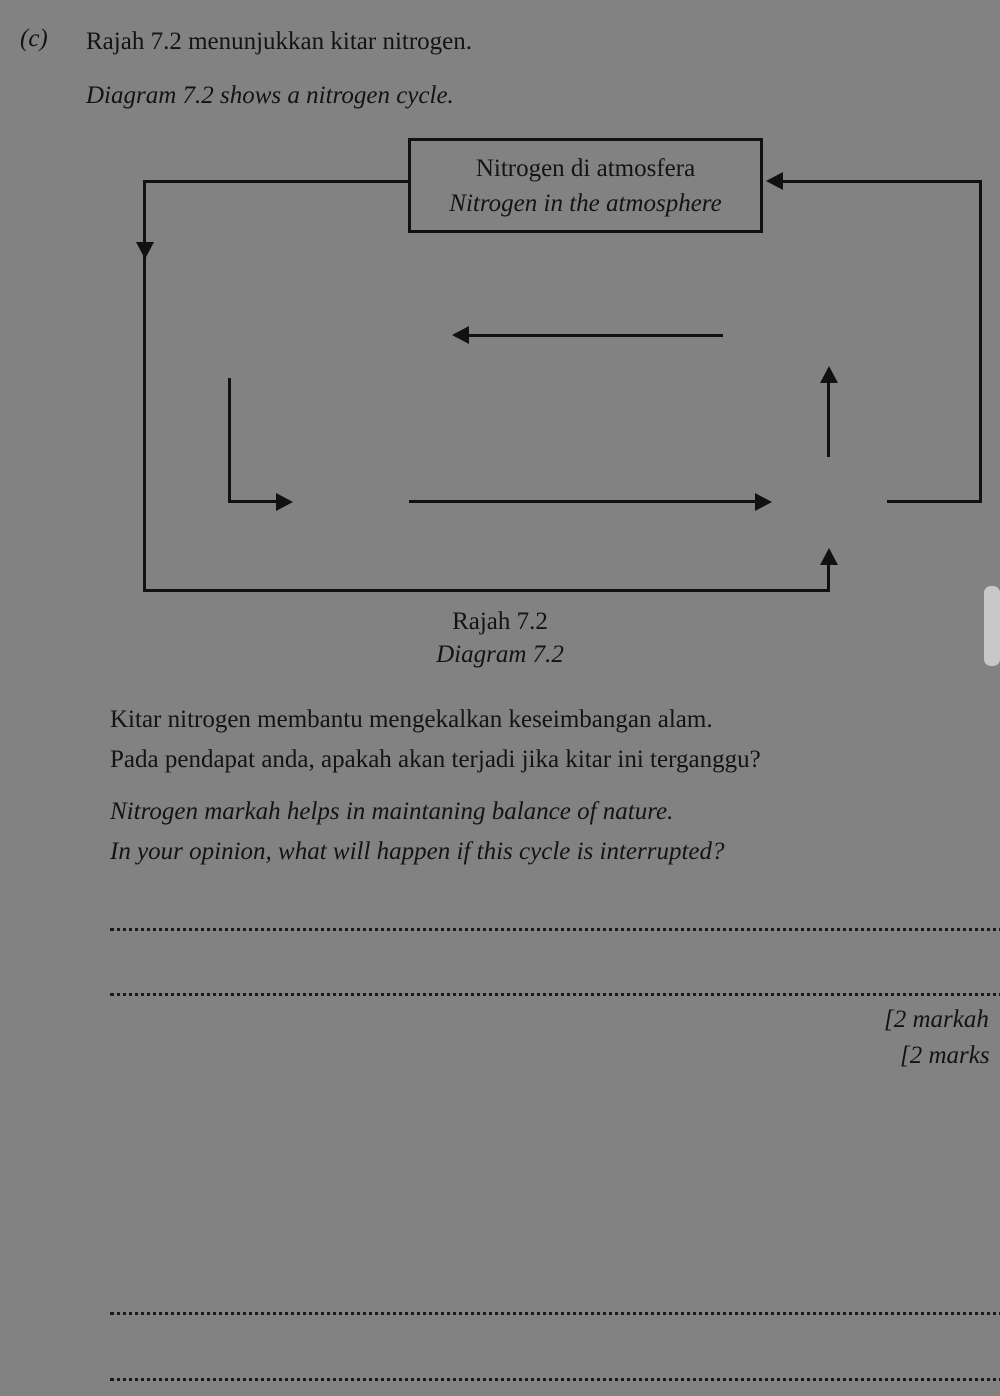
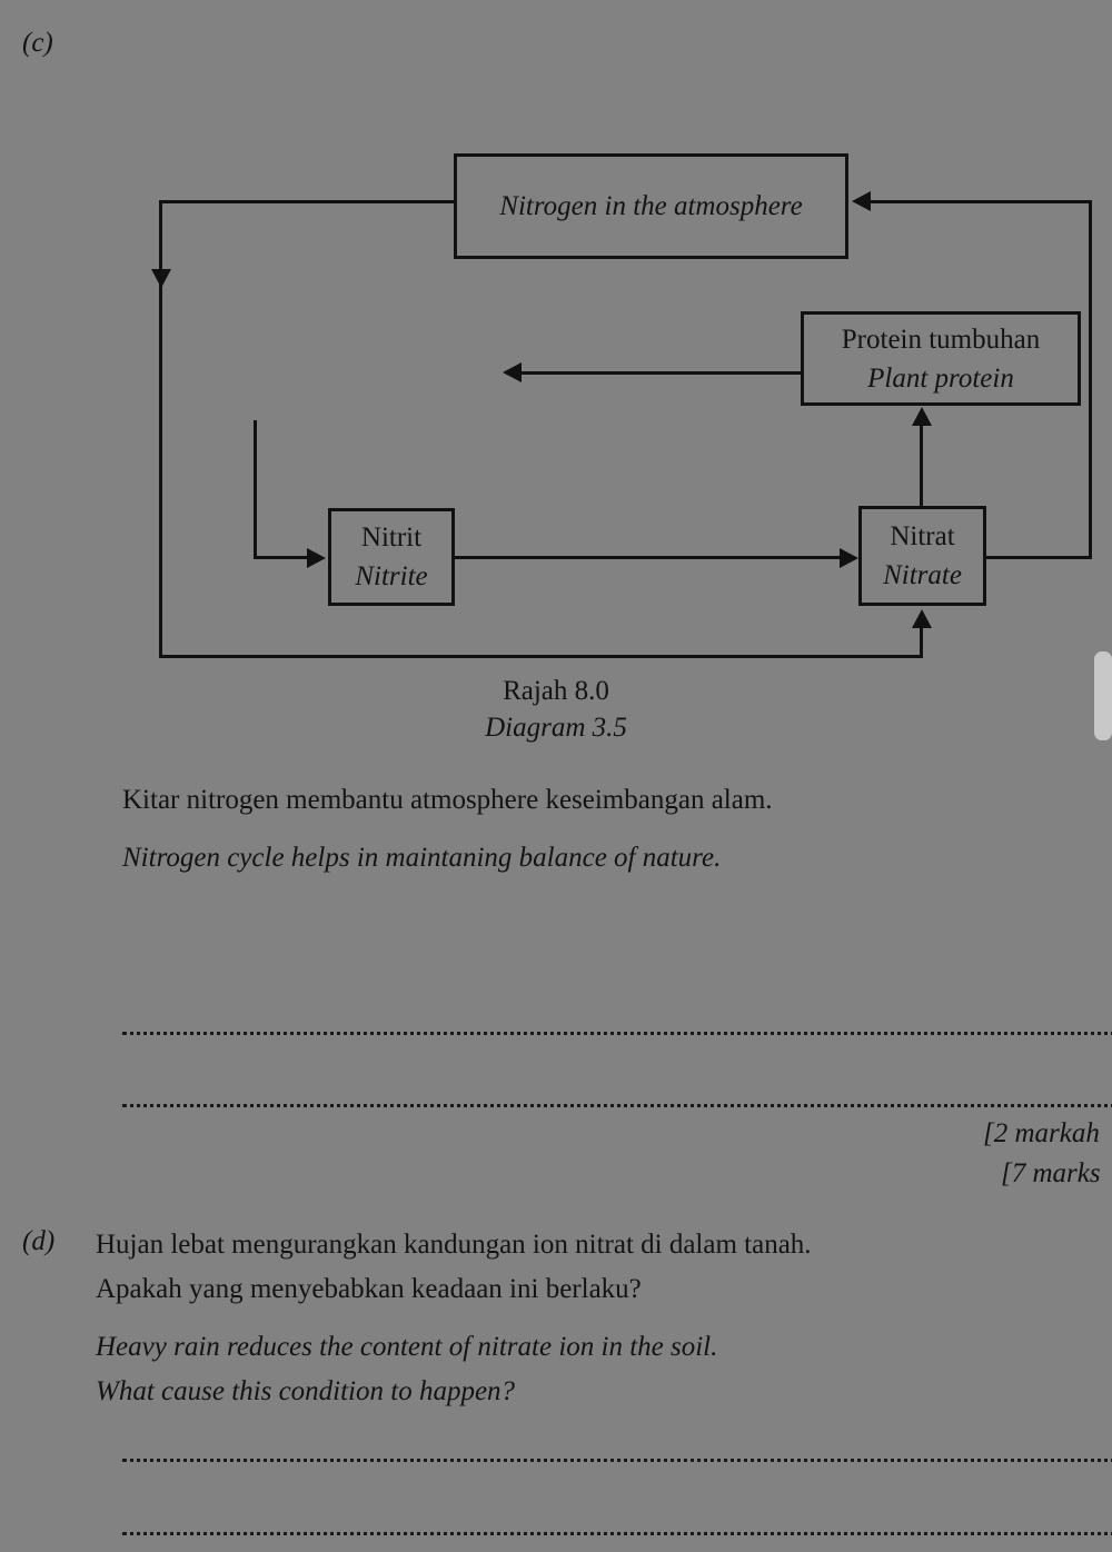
  (c)
- Rajah 7.2 menunjukkan kitar nitrogen.
- Diagram 7.2 shows a nitrogen cycle.
- Nitrogen di atmosfera
  Nitrogen in the atmosphere
+ Protein tumbuhan
+ Plant protein
+ Nitrit
+ Nitrite
+ Nitrat
+ Nitrate
- Rajah 7.2
+ Rajah 8.0
- Diagram 7.2
+ Diagram 3.5
- Kitar nitrogen membantu mengekalkan keseimbangan alam.
+ Kitar nitrogen membantu atmosphere keseimbangan alam.
- Pada pendapat anda, apakah akan terjadi jika kitar ini terganggu?
- Nitrogen markah helps in maintaning balance of nature.
+ Nitrogen cycle helps in maintaning balance of nature.
- In your opinion, what will happen if this cycle is interrupted?
  [2 markah
- [2 marks
+ [7 marks
+ (d)
+ Hujan lebat mengurangkan kandungan ion nitrat di dalam tanah.
+ Apakah yang menyebabkan keadaan ini berlaku?
+ Heavy rain reduces the content of nitrate ion in the soil.
+ What cause this condition to happen?
